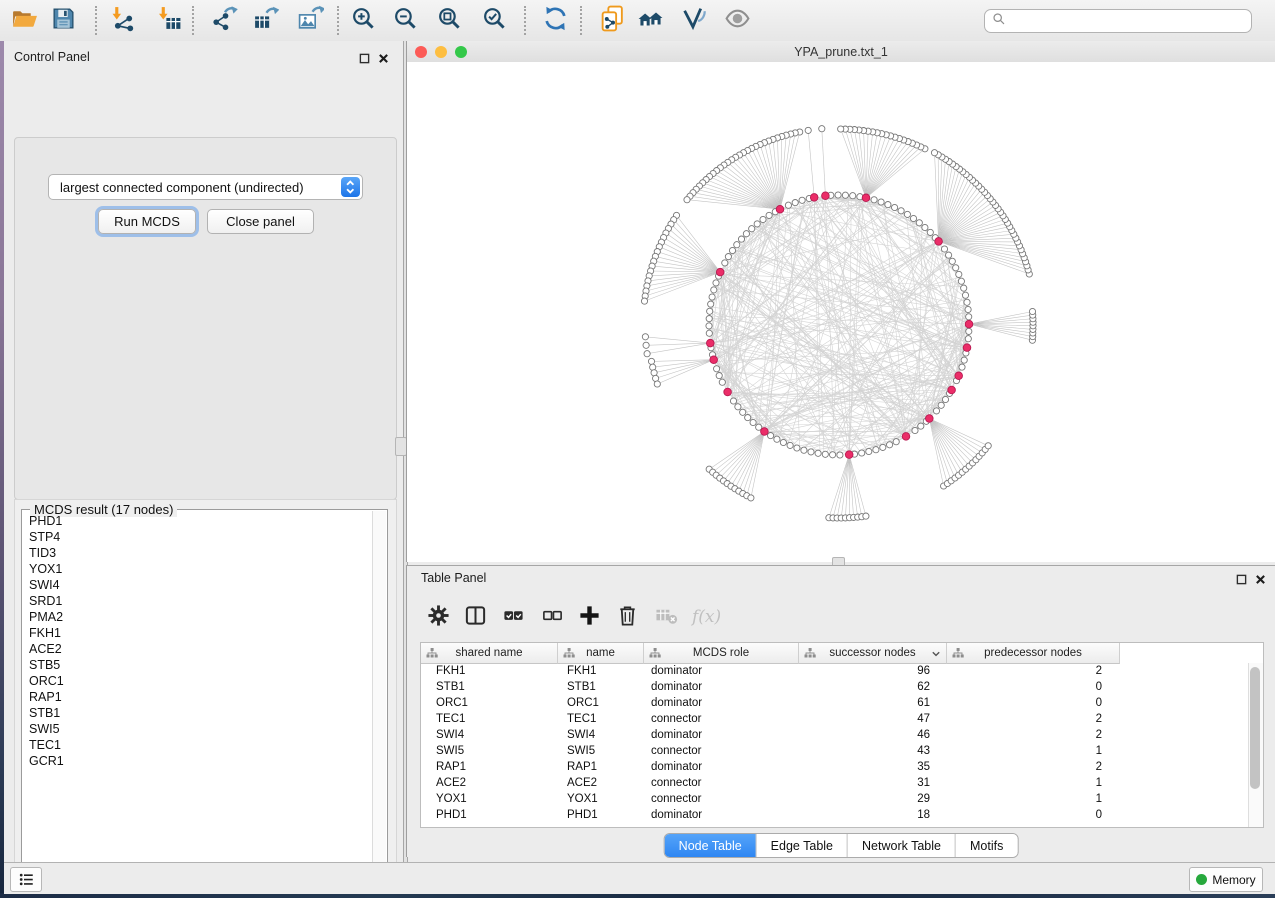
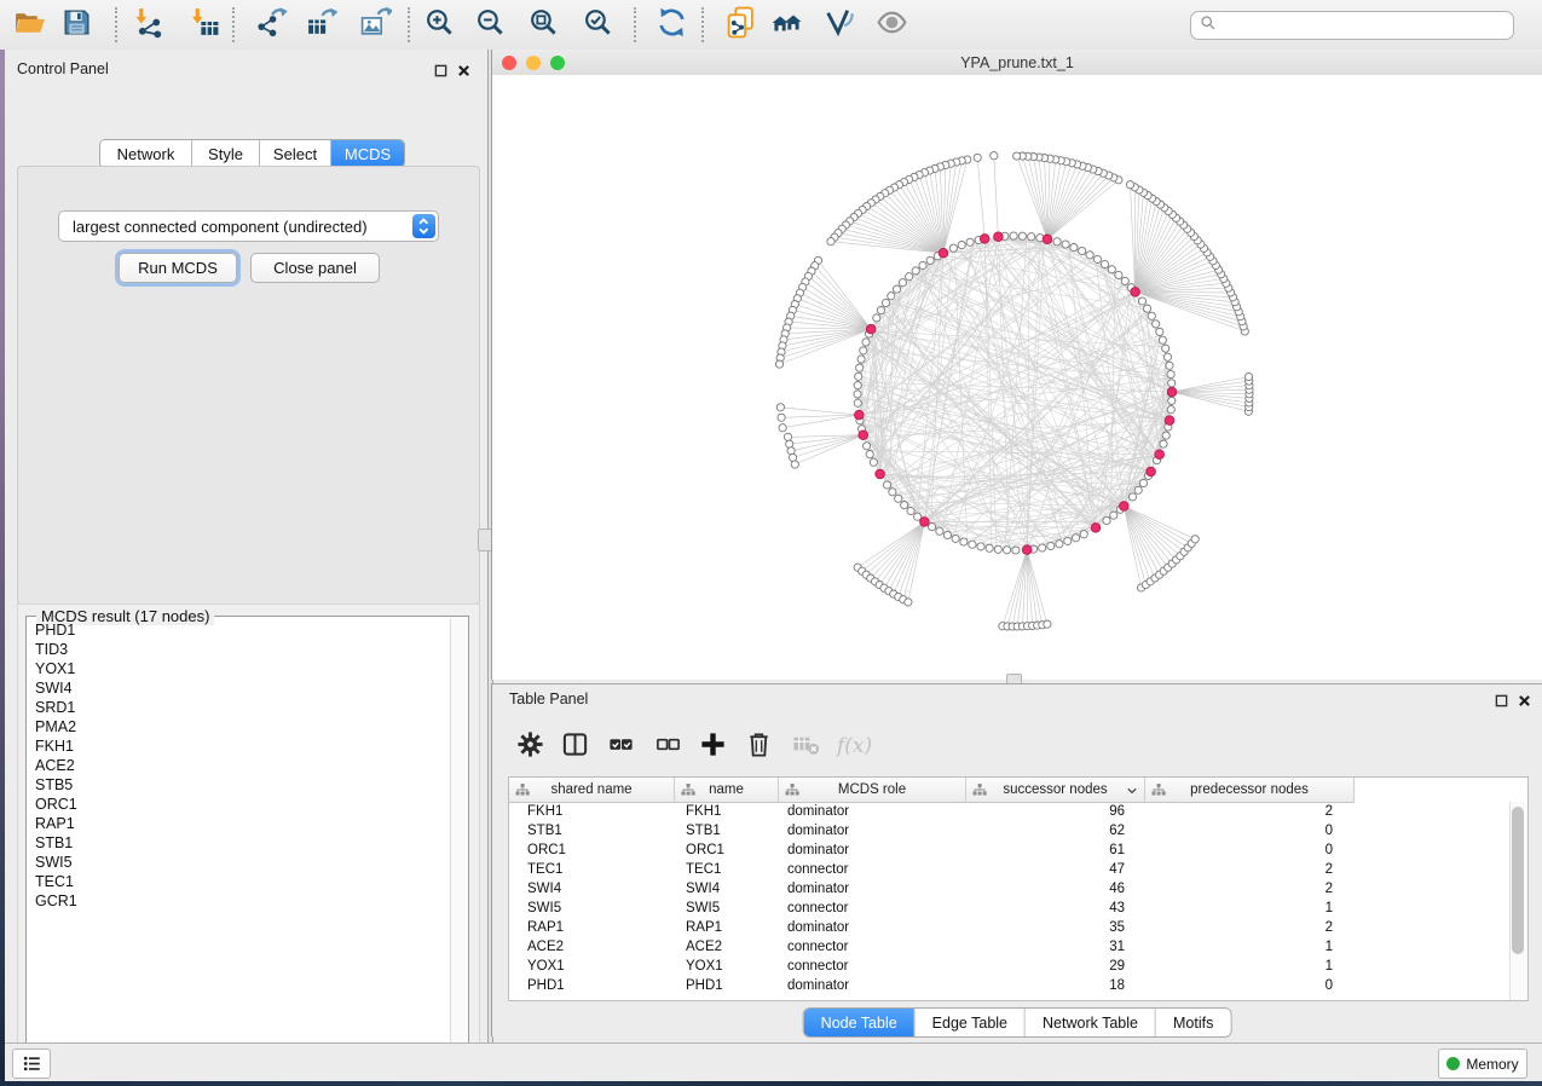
  Control Panel
+ Network
+ Style
+ Select
+ MCDS
  largest connected component (undirected)
  Run MCDS
  Close panel
  MCDS result (17 nodes)
  PHD1
- STP4
  TID3
  YOX1
  SWI4
  SRD1
  PMA2
  FKH1
  ACE2
  STB5
  ORC1
  RAP1
  STB1
  SWI5
  TEC1
  GCR1
  YPA_prune.txt_1
  Table Panel
  f(x)
  shared name
  name
  MCDS role
  successor nodes
  predecessor nodes
  FKH1
  FKH1
  dominator
  96
  2
  STB1
  STB1
  dominator
  62
  0
  ORC1
  ORC1
  dominator
  61
  0
  TEC1
  TEC1
  connector
  47
  2
  SWI4
  SWI4
  dominator
  46
  2
  SWI5
  SWI5
  connector
  43
  1
  RAP1
  RAP1
  dominator
  35
  2
  ACE2
  ACE2
  connector
  31
  1
  YOX1
  YOX1
  connector
  29
  1
  PHD1
  PHD1
  dominator
  18
  0
  Node Table
  Edge Table
  Network Table
  Motifs
  Memory
